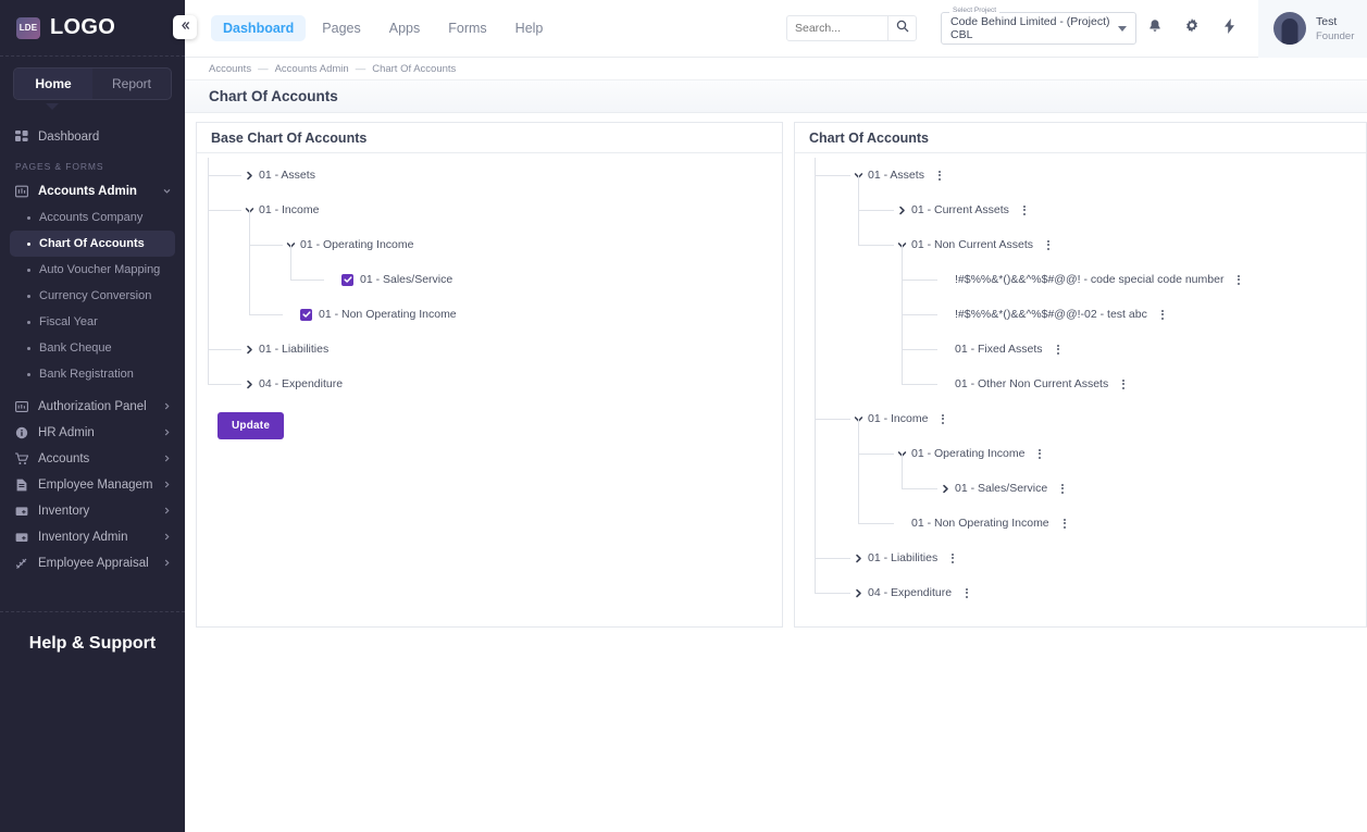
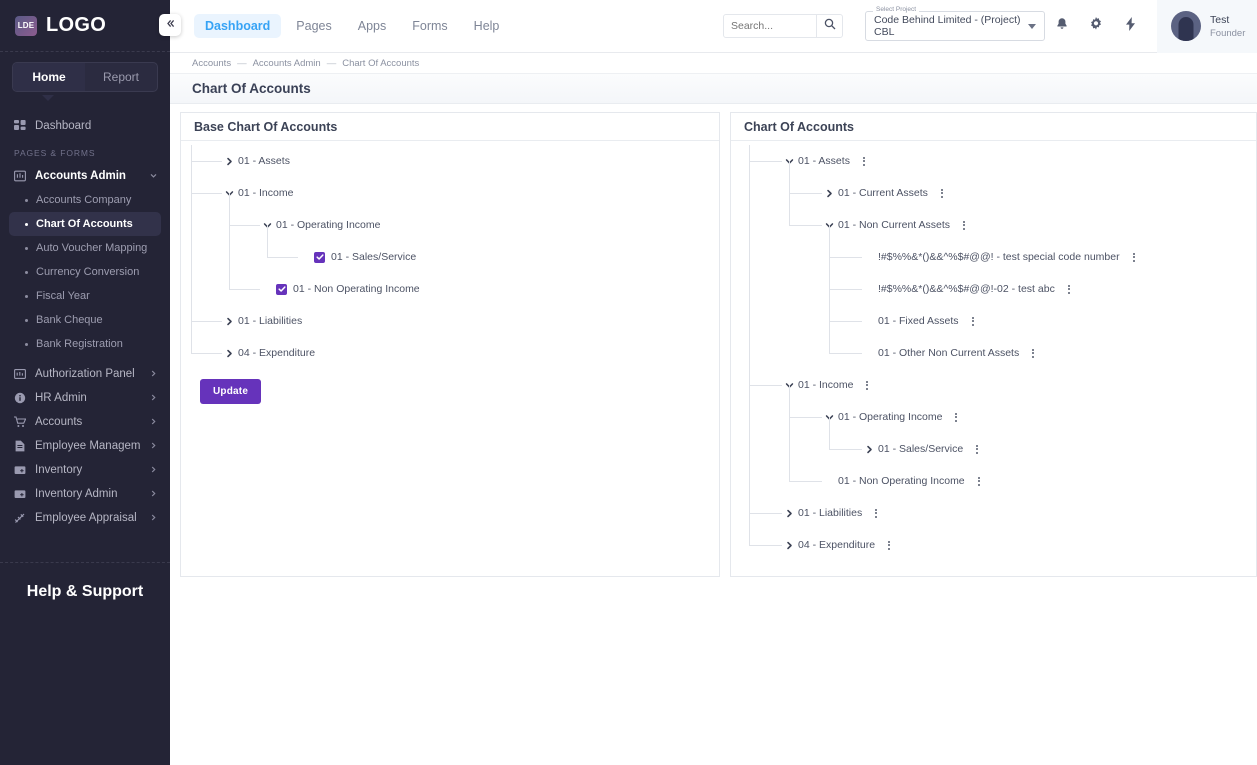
  LDE
  LOGO
  Home
  Report
  Dashboard
  PAGES & FORMS
  Accounts Admin
  Accounts Company
  Chart Of Accounts
  Auto Voucher Mapping
  Currency Conversion
  Fiscal Year
  Bank Cheque
  Bank Registration
  Authorization Panel
  HR Admin
  Accounts
  Employee Managem
  Inventory
  Inventory Admin
  Employee Appraisal
  Help & Support
  Dashboard
  Pages
  Apps
  Forms
  Help
  Search...
  Code Behind Limited - (Project) CBL
  Test
  Founder
  Accounts
  —
  Accounts Admin
  —
  Chart Of Accounts
  Chart Of Accounts
  Base Chart Of Accounts
  01 - Assets
  01 - Income
  01 - Operating Income
  01 - Sales/Service
  01 - Non Operating Income
  01 - Liabilities
  04 - Expenditure
  Update
  Chart Of Accounts
  01 - Assets
  01 - Current Assets
  01 - Non Current Assets
- !#$%%&*()&&^%$#@@! - code special code number
+ !#$%%&*()&&^%$#@@! - test special code number
  !#$%%&*()&&^%$#@@!-02 - test abc
  01 - Fixed Assets
  01 - Other Non Current Assets
  01 - Income
  01 - Operating Income
  01 - Sales/Service
  01 - Non Operating Income
  01 - Liabilities
  04 - Expenditure
